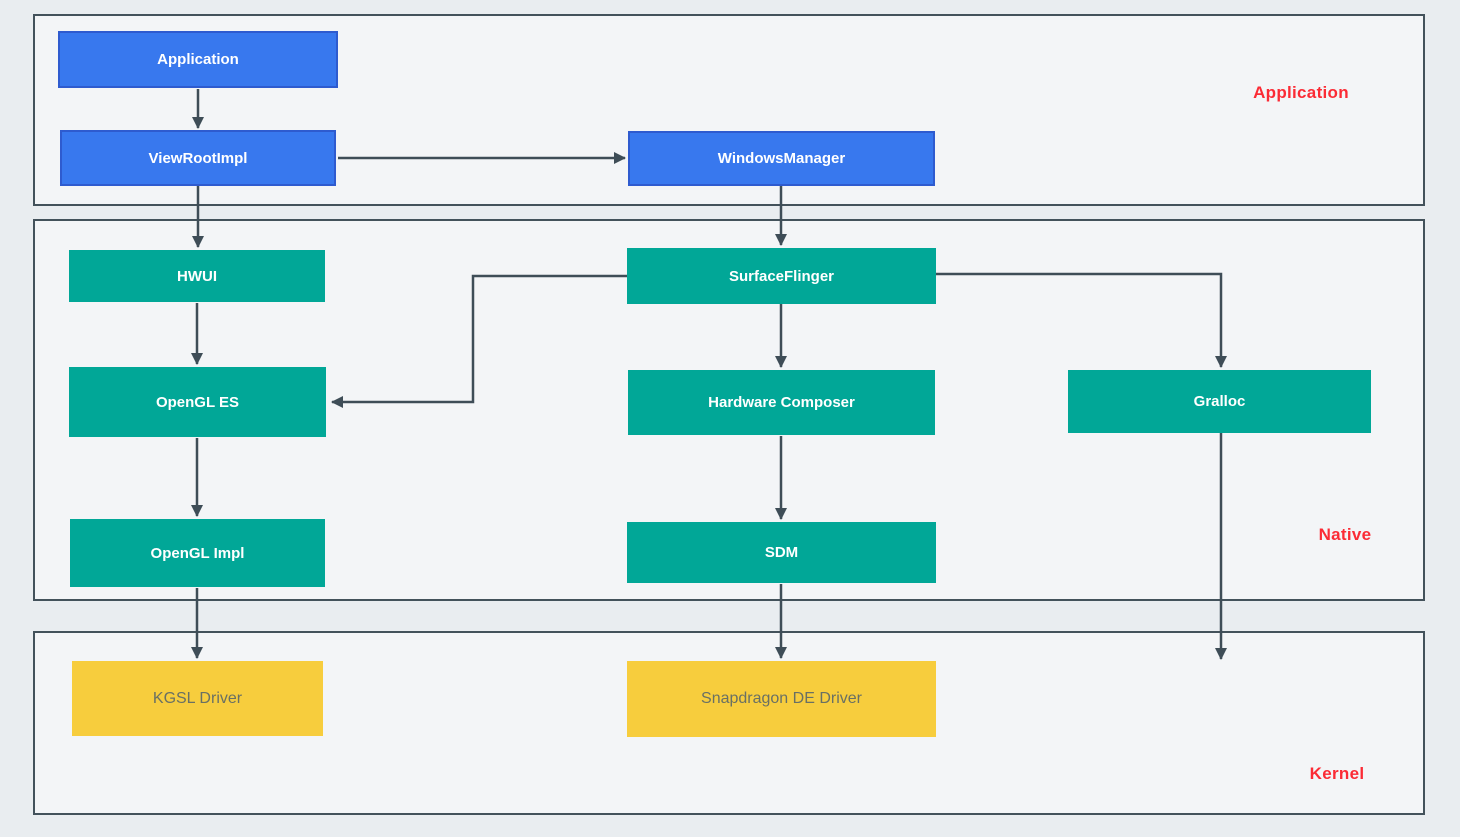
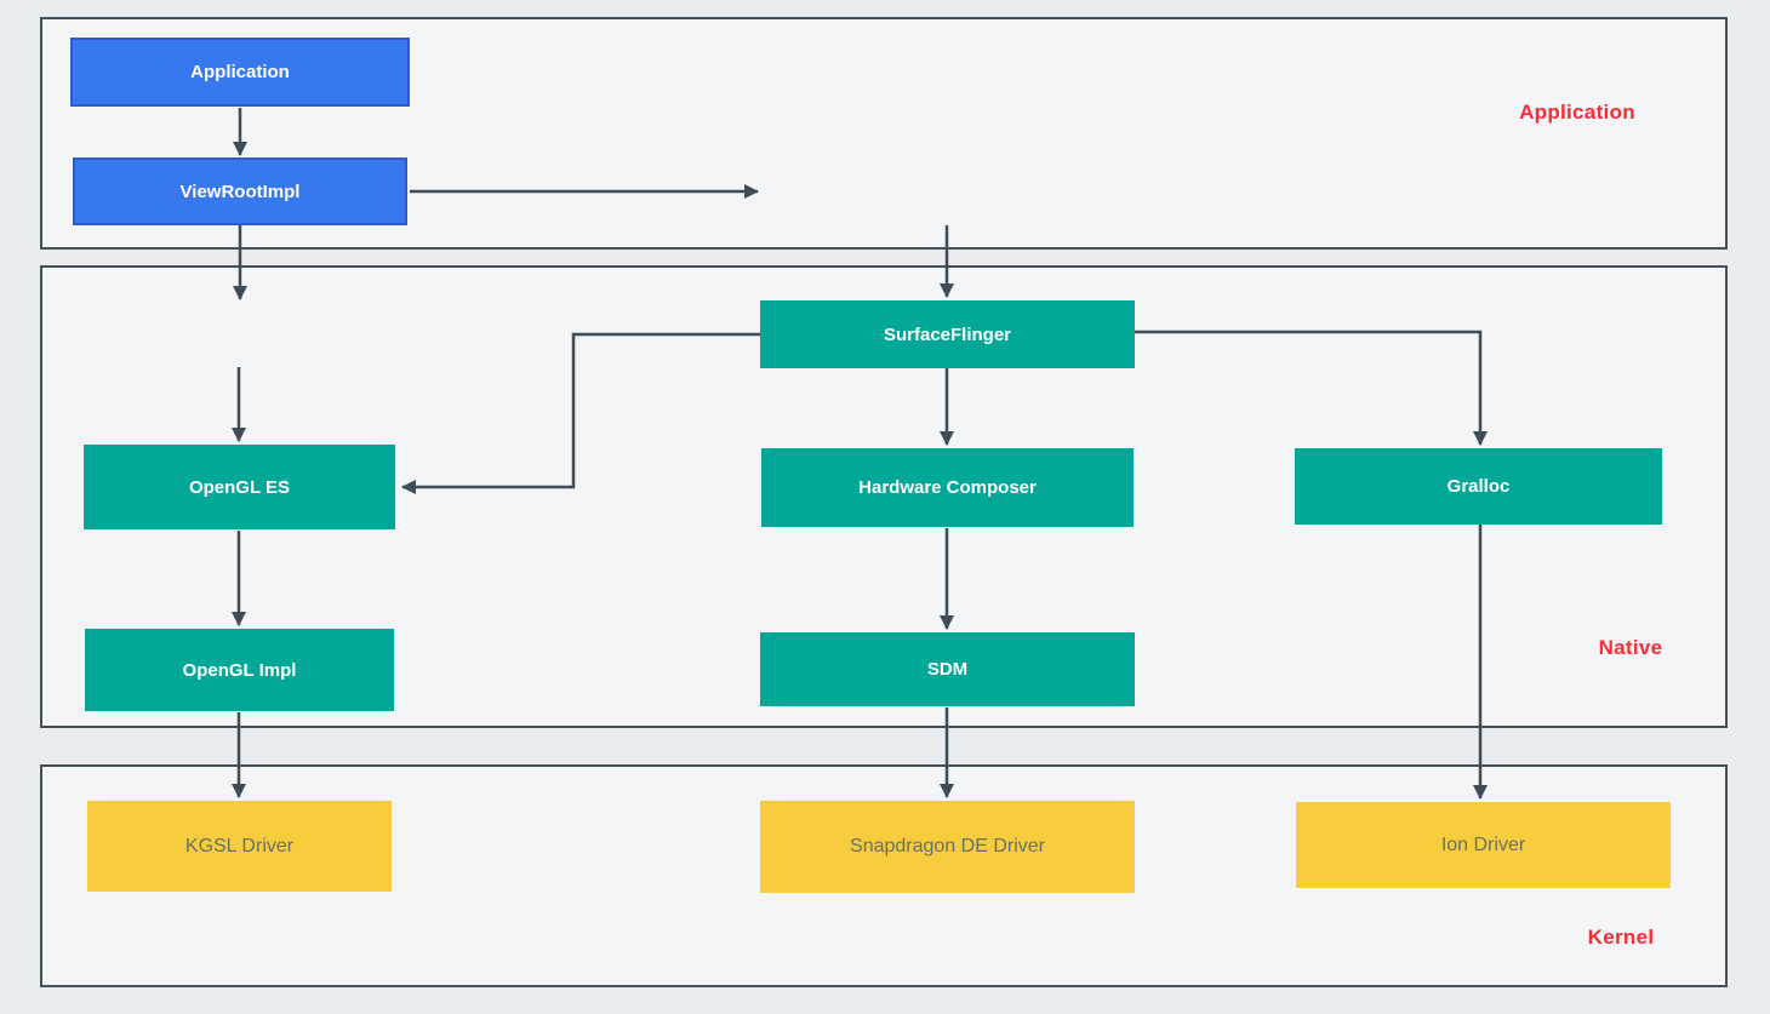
  Application
  Native
  Kernel
  Application
  ViewRootImpl
- WindowsManager
- HWUI
  SurfaceFlinger
  OpenGL ES
  Hardware Composer
  Gralloc
  OpenGL Impl
  SDM
  KGSL Driver
  Snapdragon DE Driver
+ Ion Driver
